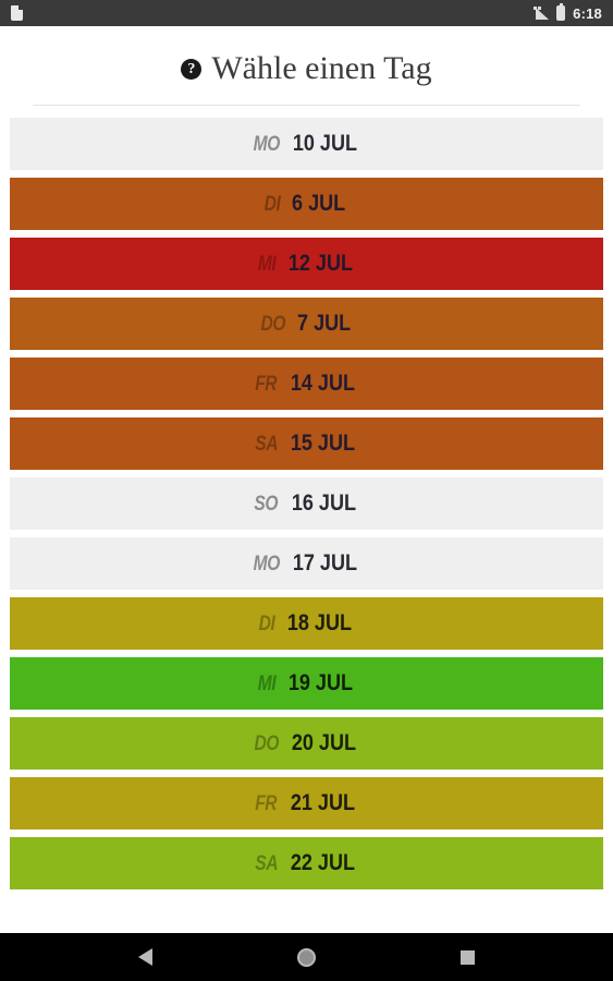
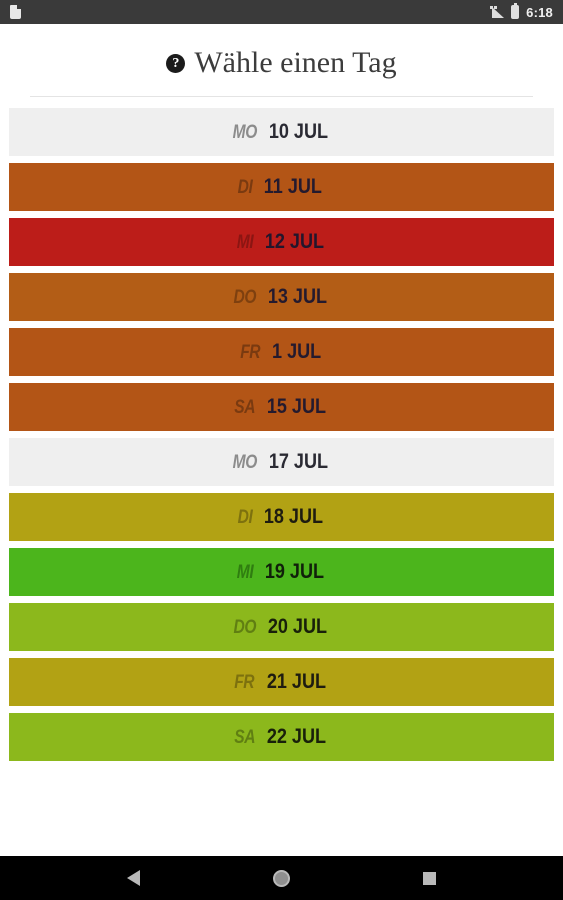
  6:18
  ?
  Wähle einen Tag
  MO
  10 JUL
  DI
- 6 JUL
+ 11 JUL
  MI
  12 JUL
  DO
- 7 JUL
+ 13 JUL
  FR
- 14 JUL
+ 1 JUL
  SA
  15 JUL
- SO
- 16 JUL
  MO
  17 JUL
  DI
  18 JUL
  MI
  19 JUL
  DO
  20 JUL
  FR
  21 JUL
  SA
  22 JUL
